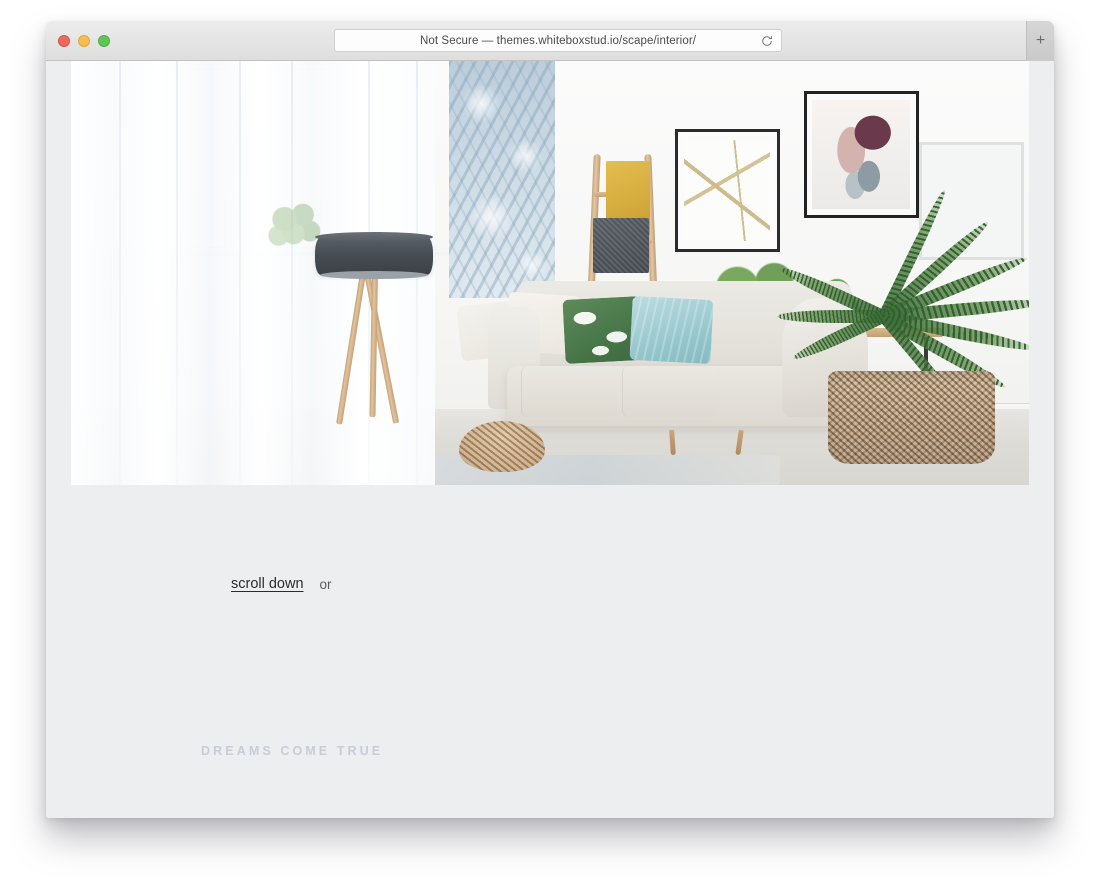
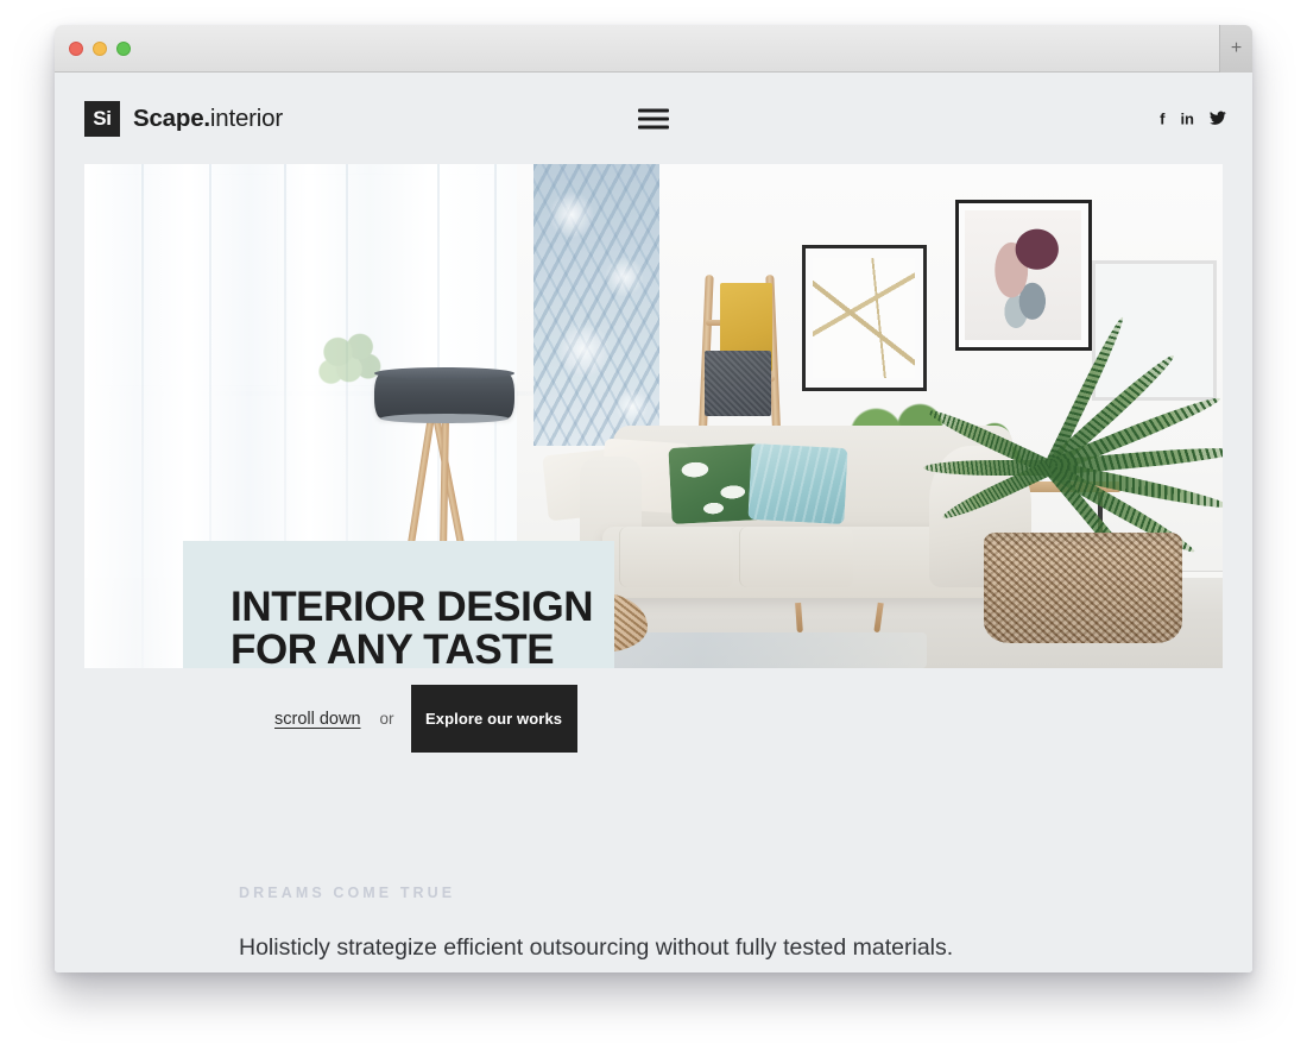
- Not Secure — themes.whiteboxstud.io/scape/interior/
  +
+ Si
+ Scape.interior
+ f
+ in
+ INTERIOR DESIGN
+ FOR ANY TASTE
  scroll down
  or
+ Explore our works
  DREAMS COME TRUE
+ Holisticly strategize efficient outsourcing without fully tested materials.
